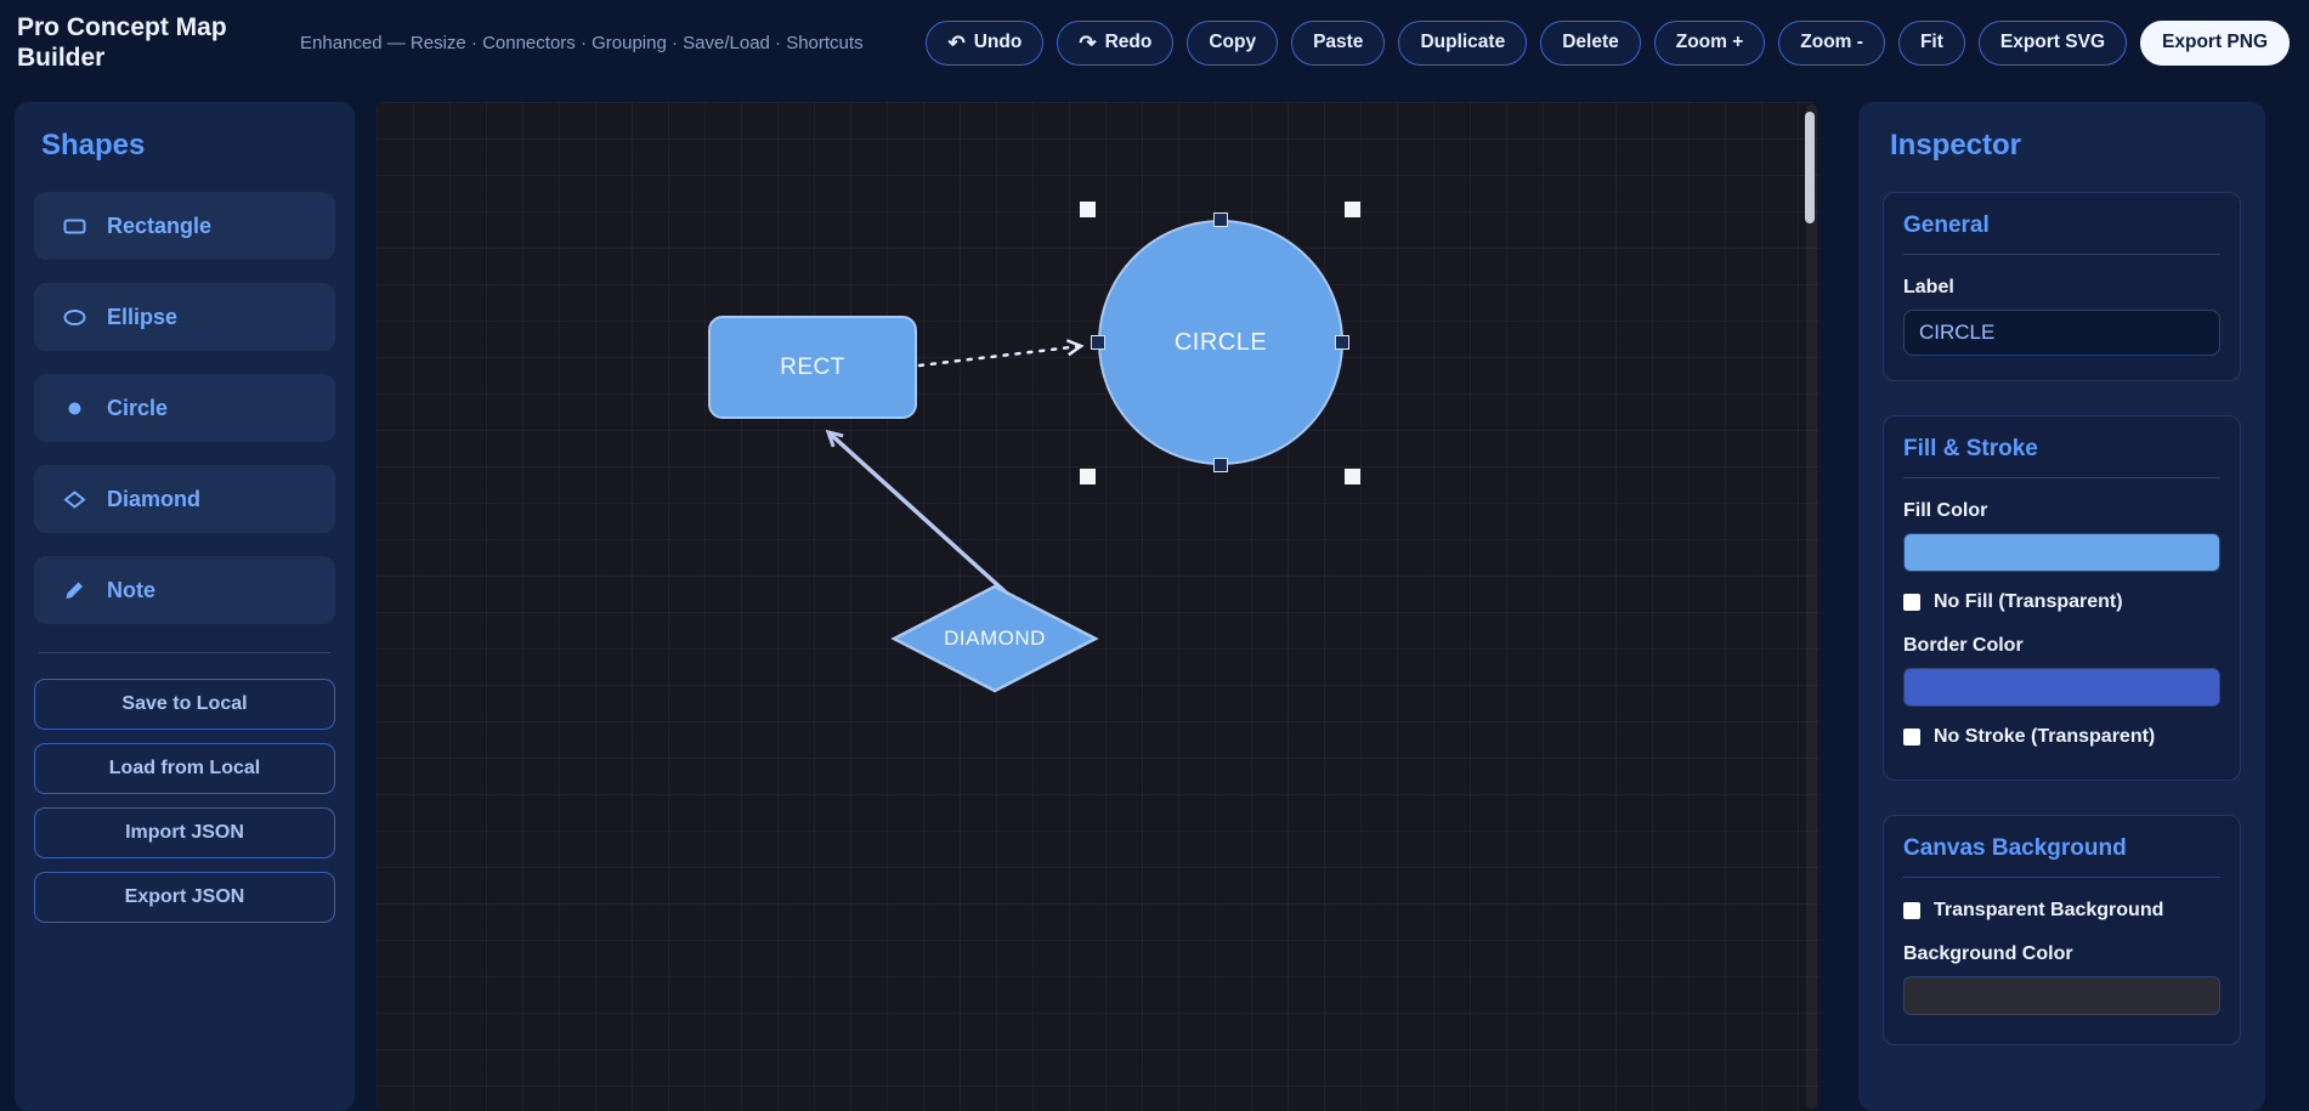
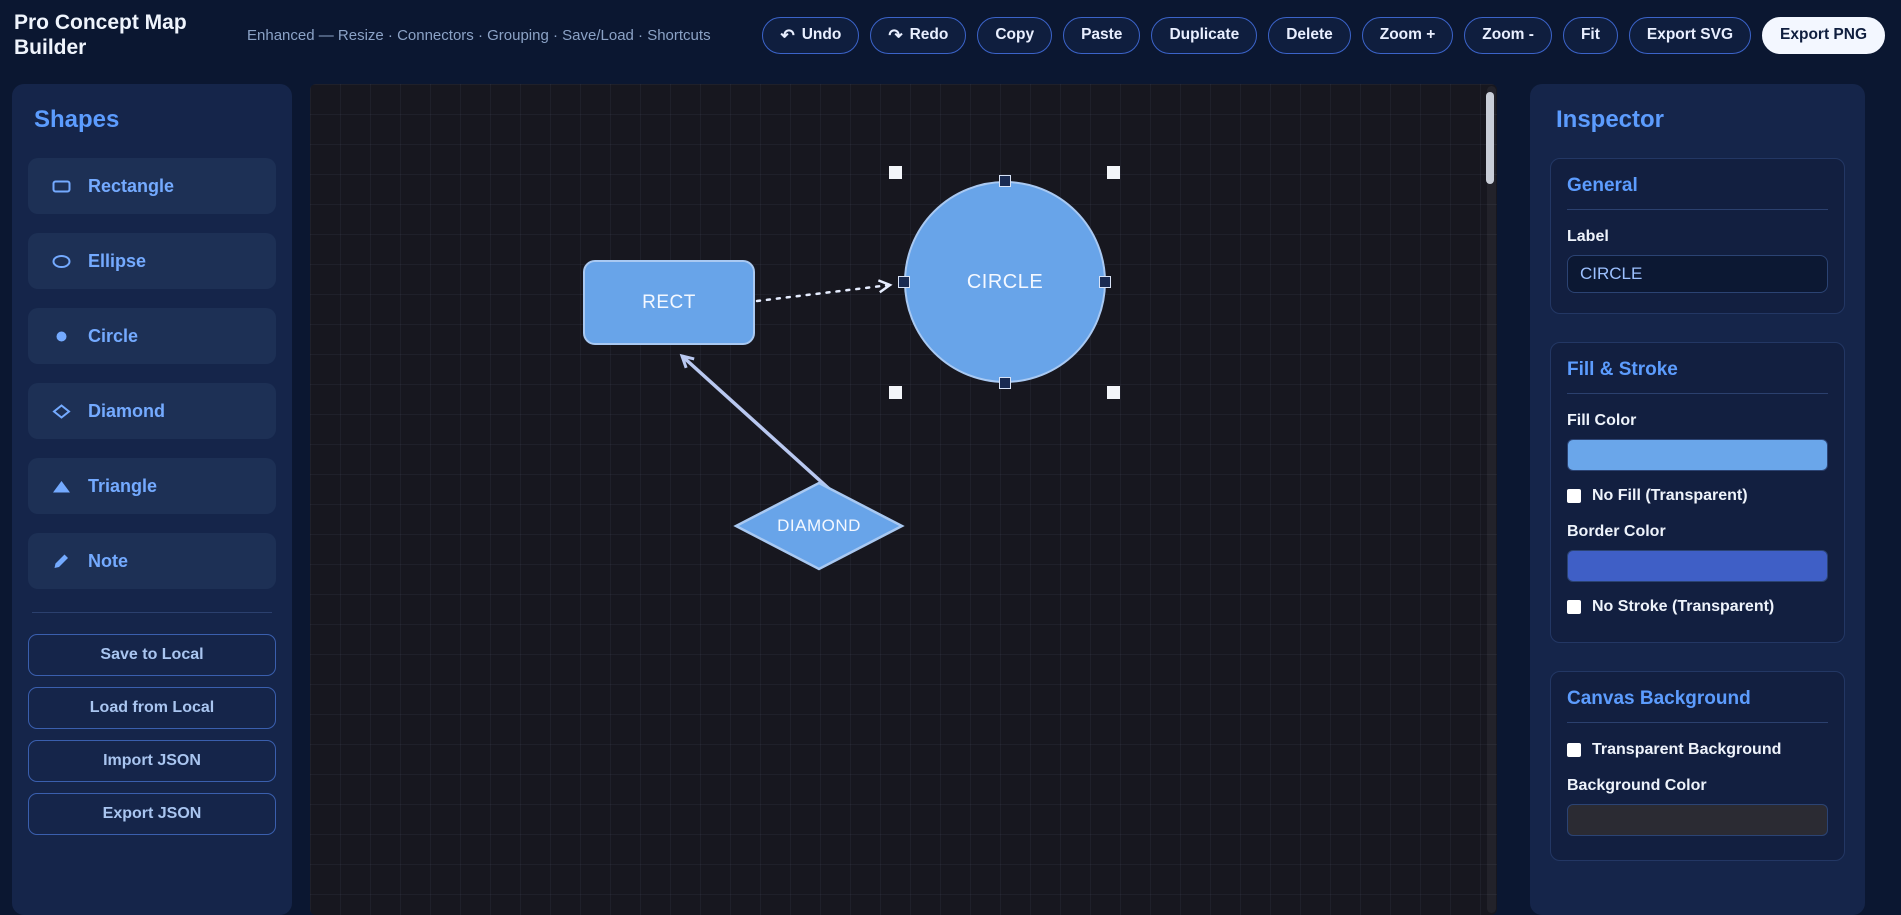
  Pro Concept Map Builder
  Enhanced — Resize · Connectors · Grouping · Save/Load · Shortcuts
  ↶
  Undo
  ↷
  Redo
  Copy
  Paste
  Duplicate
  Delete
  Zoom +
  Zoom -
  Fit
  Export SVG
  Export PNG
  Shapes
  Rectangle
  Ellipse
  Circle
  Diamond
+ Triangle
  Note
  Save to Local
  Load from Local
  Import JSON
  Export JSON
  RECT
  CIRCLE
  DIAMOND
  Inspector
  General
  Label
  CIRCLE
  Fill & Stroke
  Fill Color
  No Fill (Transparent)
  Border Color
  No Stroke (Transparent)
  Canvas Background
  Transparent Background
  Background Color
